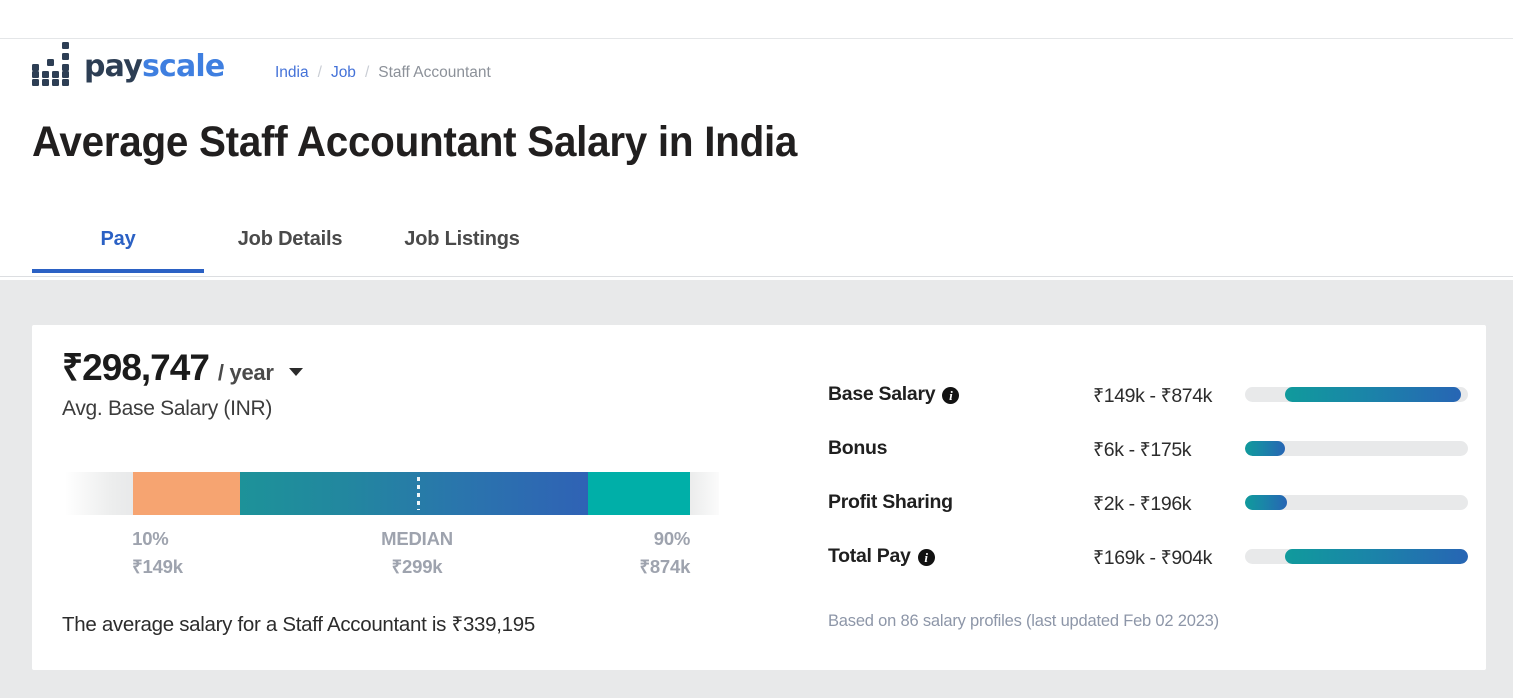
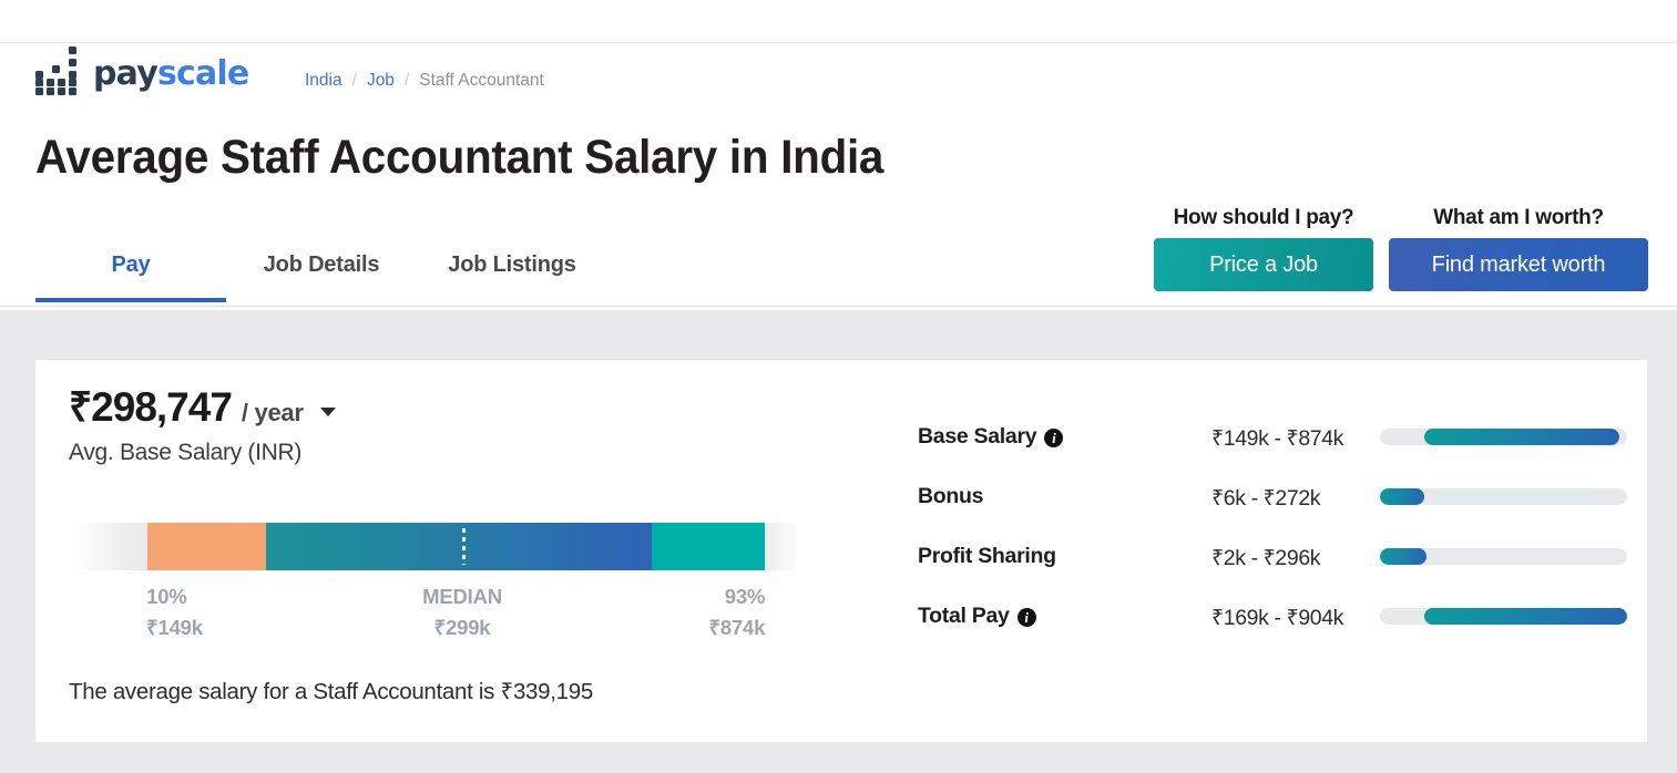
  payscale
  India
  /
  Job
  /
  Staff Accountant
  Average Staff Accountant Salary in India
+ How should I pay?
+ Price a Job
+ What am I worth?
+ Find market worth
  Pay
  Job Details
  Job Listings
  ₹298,747
  / year
  Avg. Base Salary (INR)
  10%
  ₹149k
  MEDIAN
  ₹299k
- 90%
+ 93%
  ₹874k
  The average salary for a Staff Accountant is ₹339,195
  Base Salary
  i
  ₹149k - ₹874k
  Bonus
- ₹6k - ₹175k
+ ₹6k - ₹272k
  Profit Sharing
- ₹2k - ₹196k
+ ₹2k - ₹296k
  Total Pay
  i
  ₹169k - ₹904k
- Based on 86 salary profiles (last updated Feb 02 2023)
